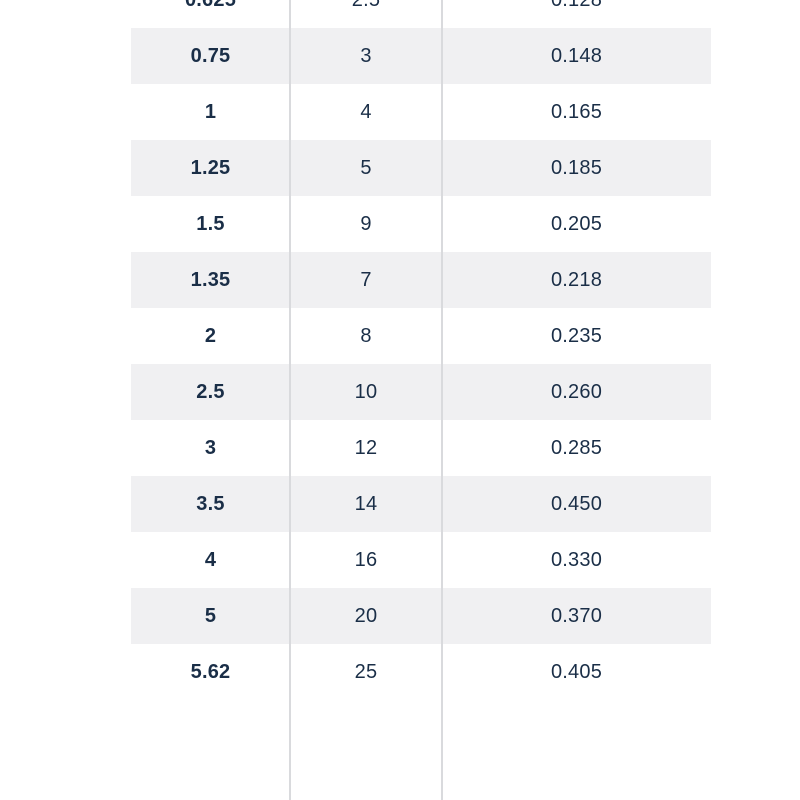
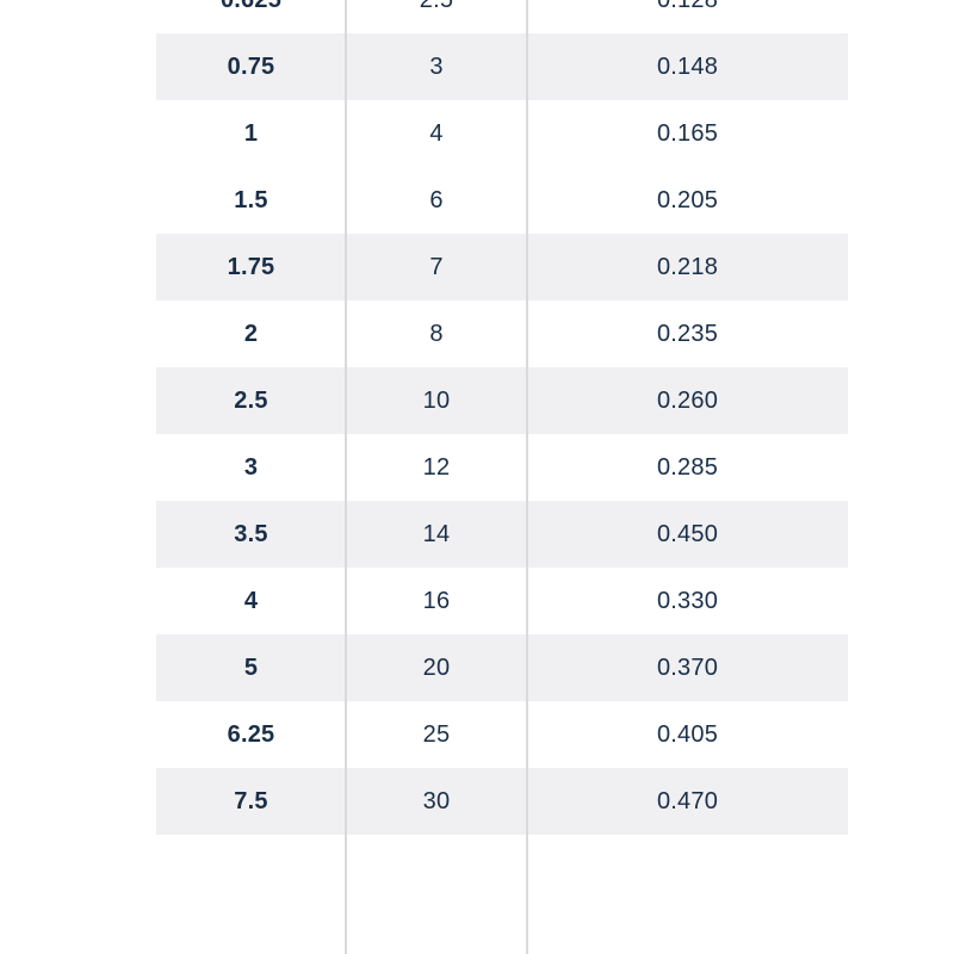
  0.75	3	0.148
  1	4	0.165
- 1.25	5	0.185
- 1.5	9	0.205
+ 1.5	6	0.205
- 1.35	7	0.218
+ 1.75	7	0.218
  2	8	0.235
  2.5	10	0.260
  3	12	0.285
  3.5	14	0.450
  4	16	0.330
  5	20	0.370
- 5.62	25	0.405
+ 6.25	25	0.405
+ 7.5	30	0.470
